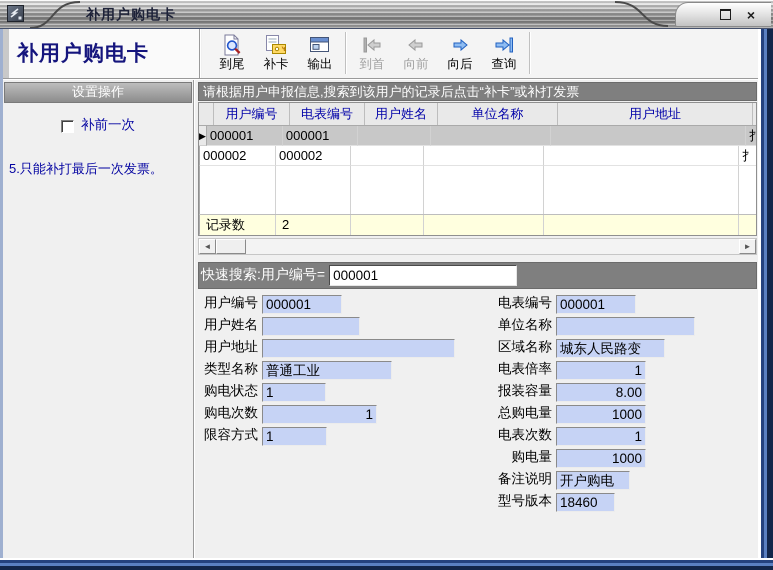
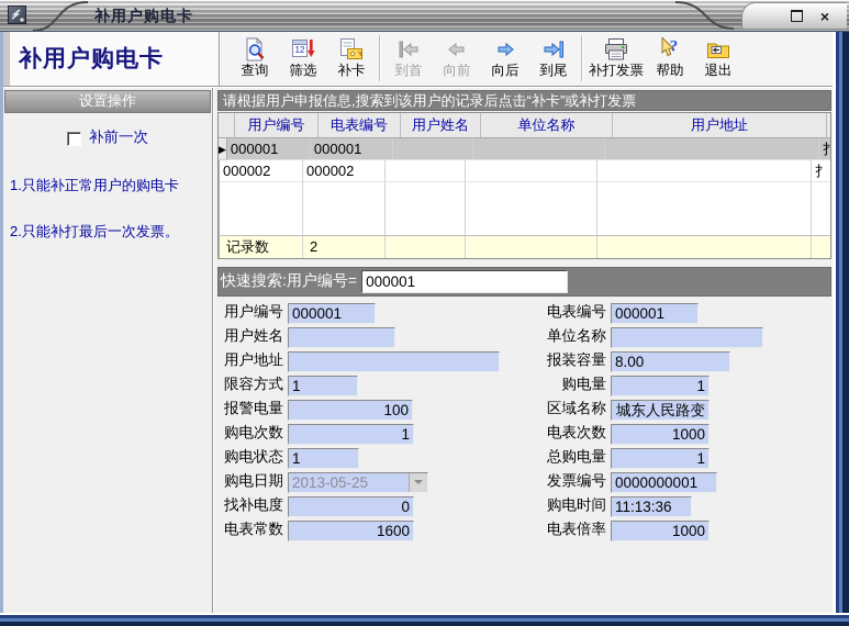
  补用户购电卡
  ×
  补用户购电卡
- 到尾
+ 查询
+ 12
+ 筛选
  补卡
- 输出
  到首
  向前
  向后
- 查询
+ 到尾
+ 补打发票
+ ?
+ 帮助
+ 退出
  设置操作
  补前一次
+ 1.只能补正常用户的购电卡
- 5.只能补打最后一次发票。
+ 2.只能补打最后一次发票。
  请根据用户申报信息,搜索到该用户的记录后点击“补卡”或补打发票
  用户编号
  电表编号
  用户姓名
  单位名称
  用户地址
  ▶
  000001
  000001
  扌
  000002
  000002
  扌
  记录数
  2
- ◄
- ►
  快速搜索:用户编号=
  000001
  用户编号
  000001
  用户姓名
  用户地址
- 类型名称
- 普通工业
- 购电状态
+ 限容方式
  1
+ 报警电量
+ 100
  购电次数
  1
- 限容方式
+ 购电状态
  1
+ 购电日期
+ 2013-05-25
+ 找补电度
+ 0
+ 电表常数
+ 1600
  电表编号
  000001
  单位名称
- 区域名称
+ 报装容量
- 城东人民路变
+ 8.00
- 电表倍率
+ 购电量
  1
- 报装容量
+ 区域名称
- 8.00
+ 城东人民路变
- 总购电量
+ 电表次数
  1000
- 电表次数
+ 总购电量
  1
+ 发票编号
+ 0000000001
+ 购电时间
+ 11:13:36
- 购电量
+ 电表倍率
  1000
- 备注说明
- 开户购电
- 型号版本
- 18460
